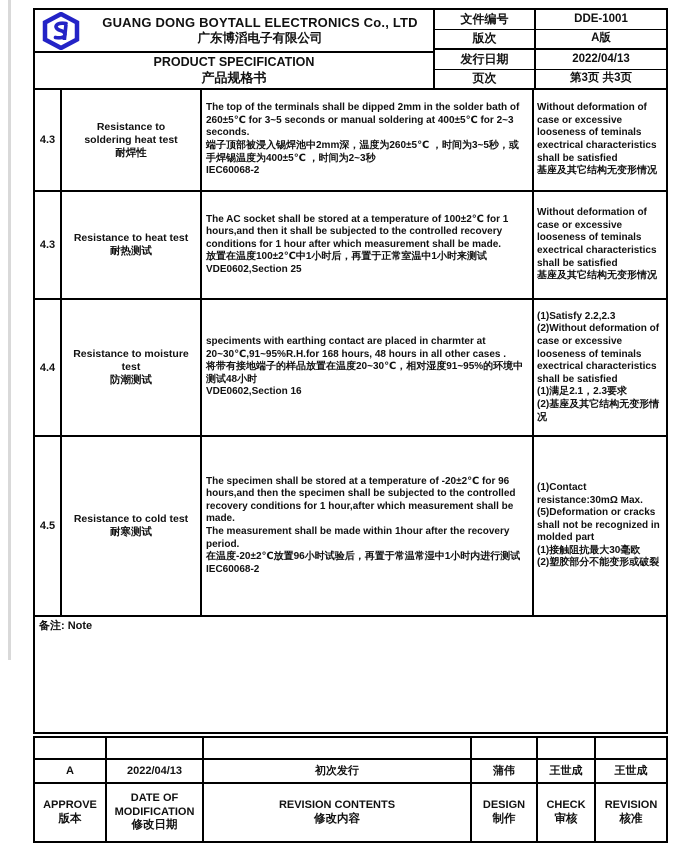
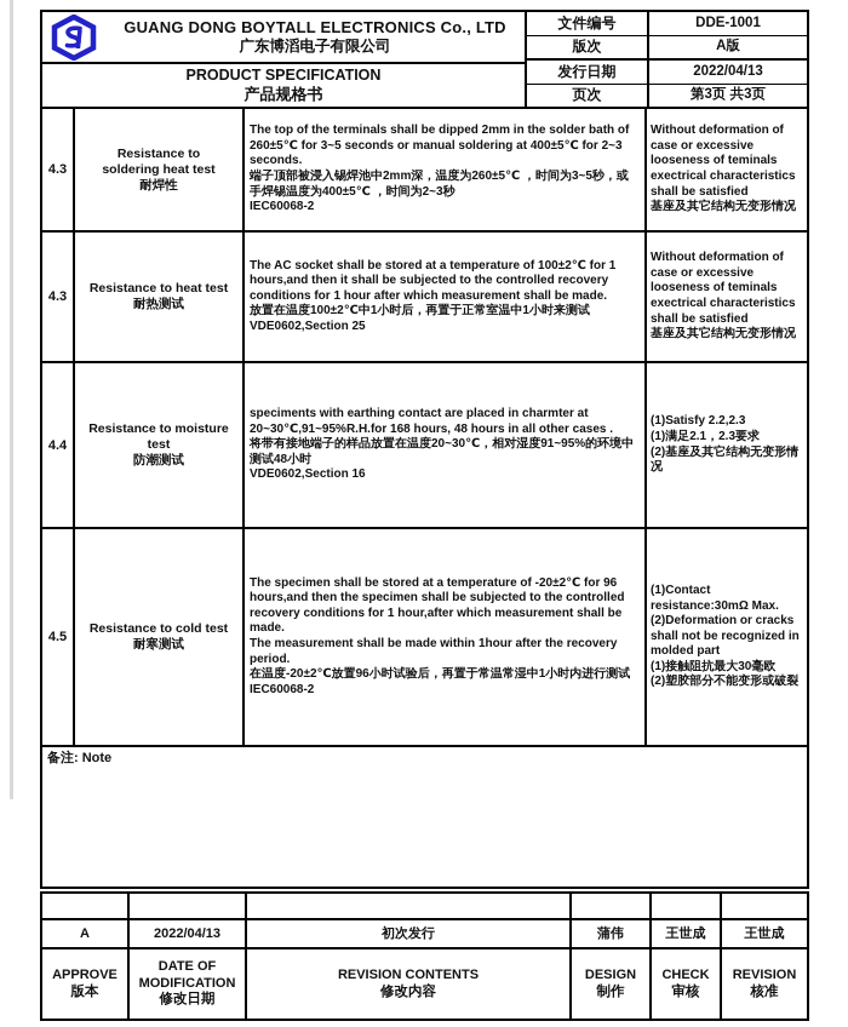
  GUANG DONG BOYTALL ELECTRONICS Co., LTD
  广东博滔电子有限公司
  PRODUCT SPECIFICATION
  产品规格书
  文件编号
  DDE-1001
  版次
  A版
  发行日期
  2022/04/13
  页次
  第3页 共3页
  4.3
  Resistance to
  soldering heat test
  耐焊性
  The top of the terminals shall be dipped 2mm in the solder bath of 260±5℃ for 3~5 seconds or manual soldering at 400±5℃ for 2~3 seconds.
  端子顶部被浸入锡焊池中2mm深，温度为260±5℃ ，时间为3~5秒，或手焊锡温度为400±5℃ ，时间为2~3秒
  IEC60068-2
  Without deformation of case or excessive looseness of teminals exectrical characteristics shall be satisfied
  基座及其它结构无变形情况
  4.3
  Resistance to heat test
  耐热测试
  The AC socket shall be stored at a temperature of 100±2℃ for 1 hours,and then it shall be subjected to the controlled recovery conditions for 1 hour after which measurement shall be made.
  放置在温度100±2℃中1小时后，再置于正常室温中1小时来测试
  VDE0602,Section 25
  Without deformation of case or excessive looseness of teminals exectrical characteristics shall be satisfied
  基座及其它结构无变形情况
  4.4
  Resistance to moisture test
  防潮测试
  speciments with earthing contact are placed in charmter at 20~30℃,91~95%R.H.for 168 hours, 48 hours in all other cases .
  将带有接地端子的样品放置在温度20~30℃，相对湿度91~95%的环境中测试48小时
  VDE0602,Section 16
  (1)Satisfy 2.2,2.3
- (2)Without deformation of case or excessive looseness of teminals exectrical characteristics shall be satisfied
  (1)满足2.1，2.3要求
  (2)基座及其它结构无变形情况
  4.5
  Resistance to cold test
  耐寒测试
  The specimen shall be stored at a temperature of -20±2℃ for 96 hours,and then the specimen shall be subjected to the controlled recovery conditions for 1 hour,after which measurement shall be made.
  The measurement shall be made within 1hour after the recovery period.
  在温度-20±2℃放置96小时试验后，再置于常温常湿中1小时内进行测试
  IEC60068-2
  (1)Contact resistance:30mΩ Max.
- (5)Deformation or cracks shall not be recognized in molded part
+ (2)Deformation or cracks shall not be recognized in molded part
  (1)接触阻抗最大30毫欧
  (2)塑胶部分不能变形或破裂
  备注: Note
  A
  2022/04/13
  初次发行
  蒲伟
  王世成
  王世成
  APPROVE
  版本
  DATE OF MODIFICATION
  修改日期
  REVISION CONTENTS
  修改内容
  DESIGN
  制作
  CHECK
  审核
  REVISION
  核准
